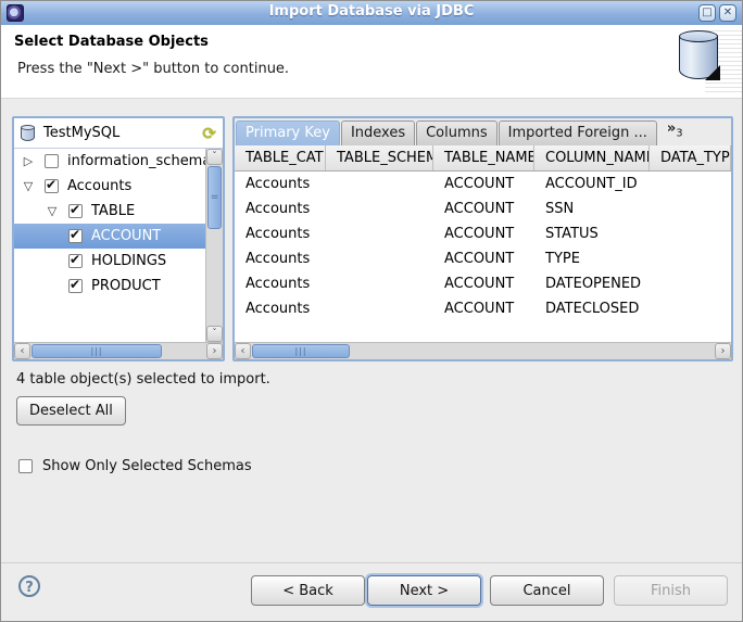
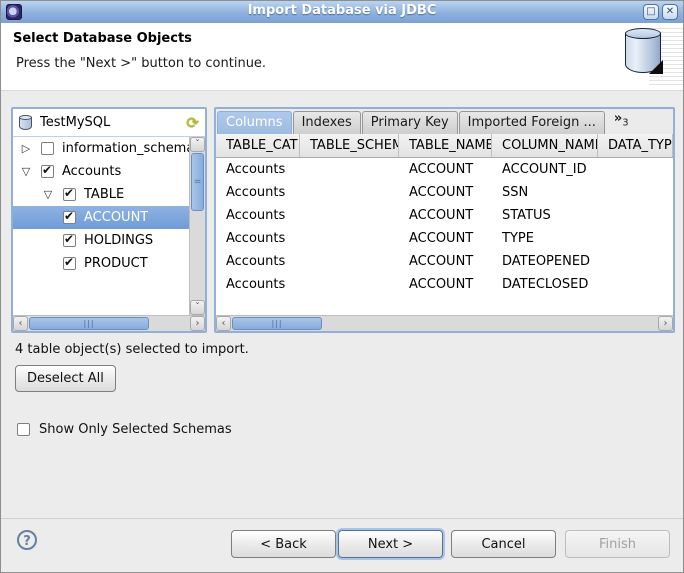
  Import Database via JDBC
  □
  ✕
  Select Database Objects
  Press the "Next >" button to continue.
  TestMySQL
  ⟳
  information_schem
  Accounts
  TABLE
  ACCOUNT
  HOLDINGS
  PRODUCT
  ˇ︎
  =
  ˇ
  ‹
  |||
  ›
- Primary Key
+ Columns
  Indexes
- Columns
+ Primary Key
  Imported Foreign ...
  »3
  TABLE_CAT
  TABLE_SCHEM
  TABLE_NAME
  COLUMN_NAM
  DATA_TYP
  Accounts
  ACCOUNT
  ACCOUNT_ID
  Accounts
  ACCOUNT
  SSN
  Accounts
  ACCOUNT
  STATUS
  Accounts
  ACCOUNT
  TYPE
  Accounts
  ACCOUNT
  DATEOPENED
  Accounts
  ACCOUNT
  DATECLOSED
  ‹
  |||
  ›
  4 table object(s) selected to import.
  Deselect All
  Show Only Selected Schemas
  ?
  < Back
  Next >
  Cancel
  Finish
